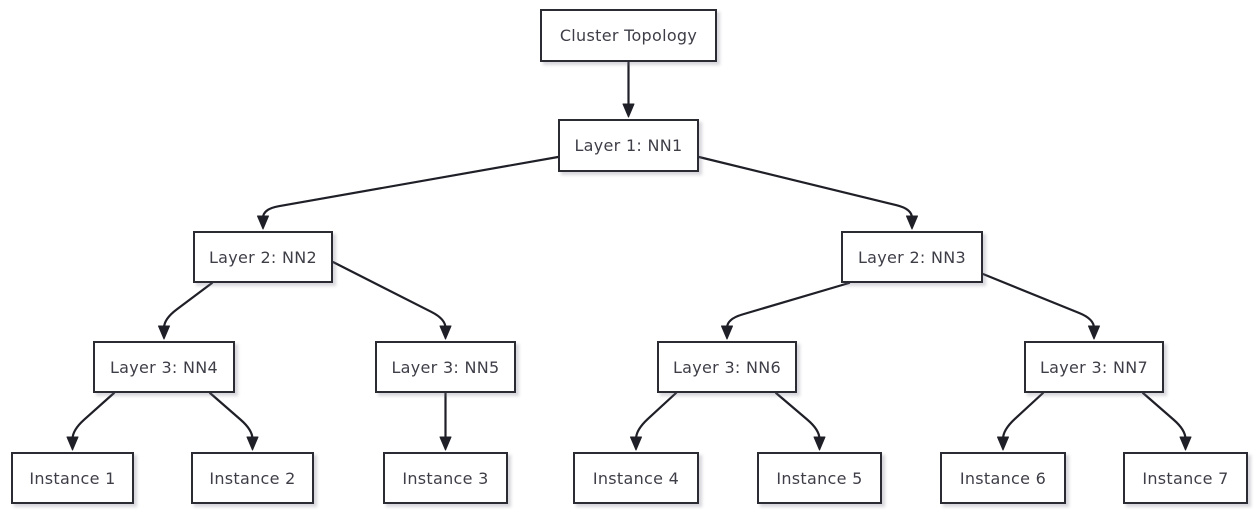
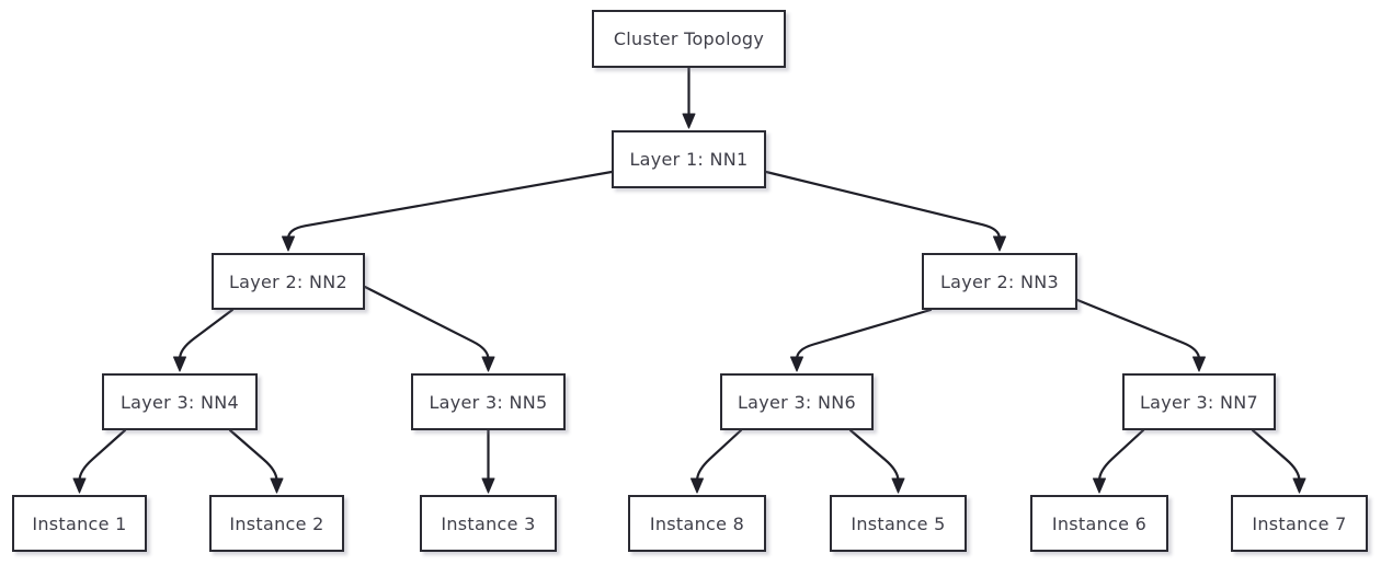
  Cluster Topology
  Layer 1: NN1
  Layer 2: NN2
  Layer 2: NN3
  Layer 3: NN4
  Layer 3: NN5
  Layer 3: NN6
  Layer 3: NN7
  Instance 1
  Instance 2
  Instance 3
- Instance 4
+ Instance 8
  Instance 5
  Instance 6
  Instance 7
